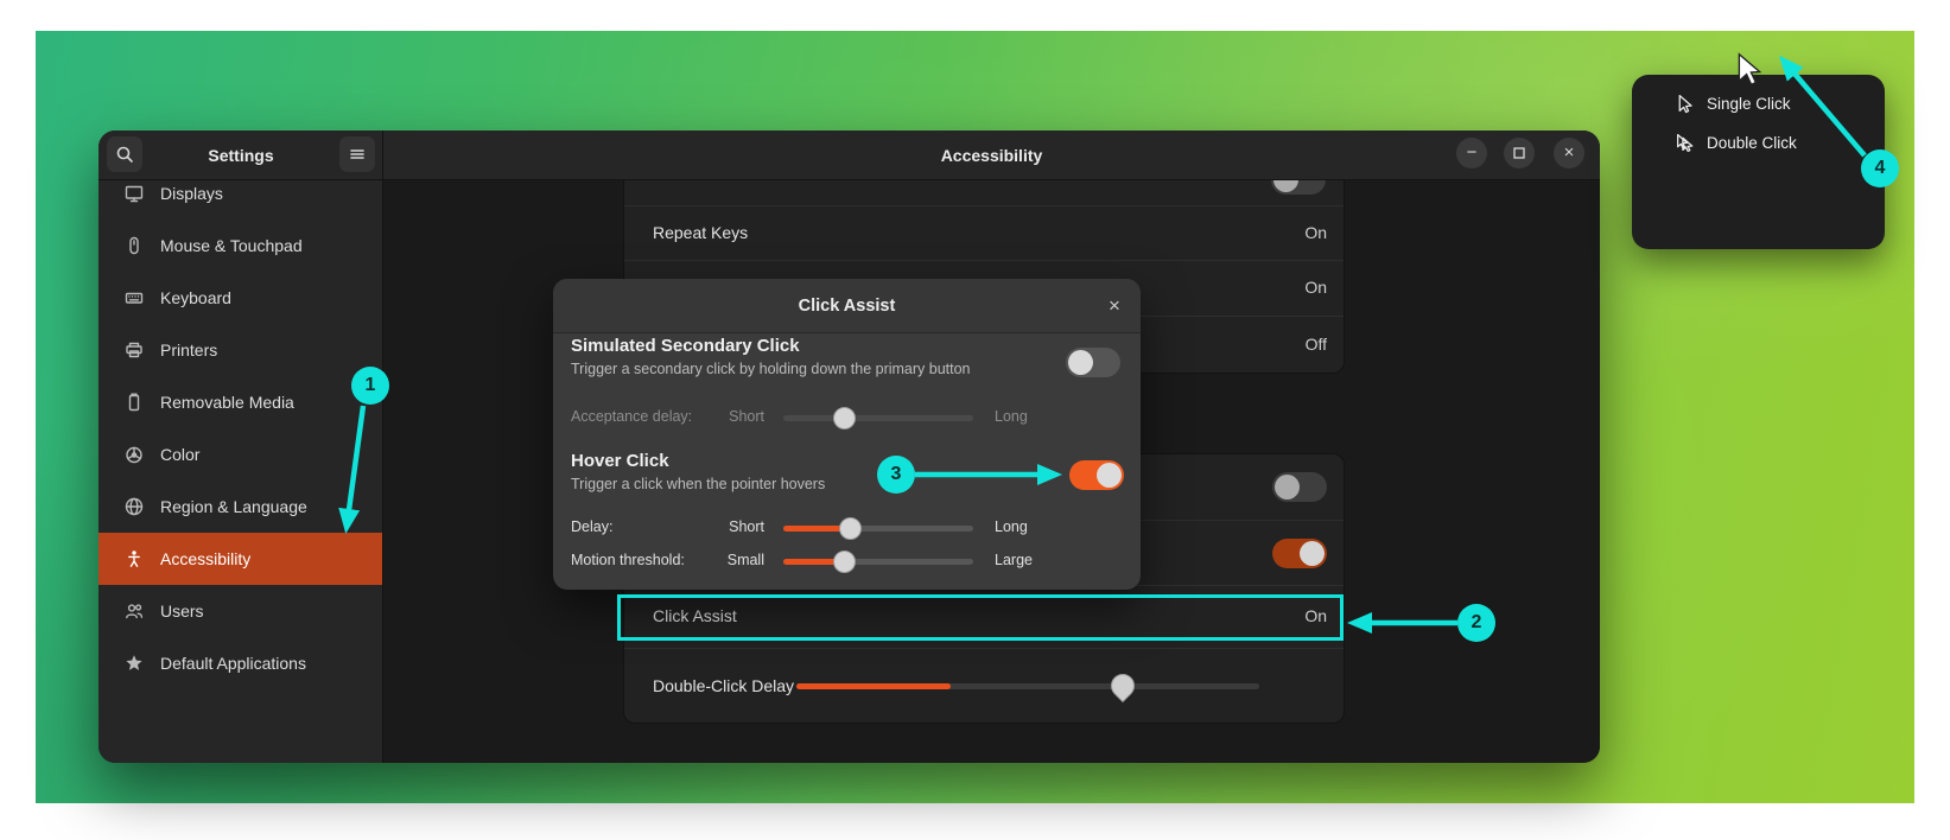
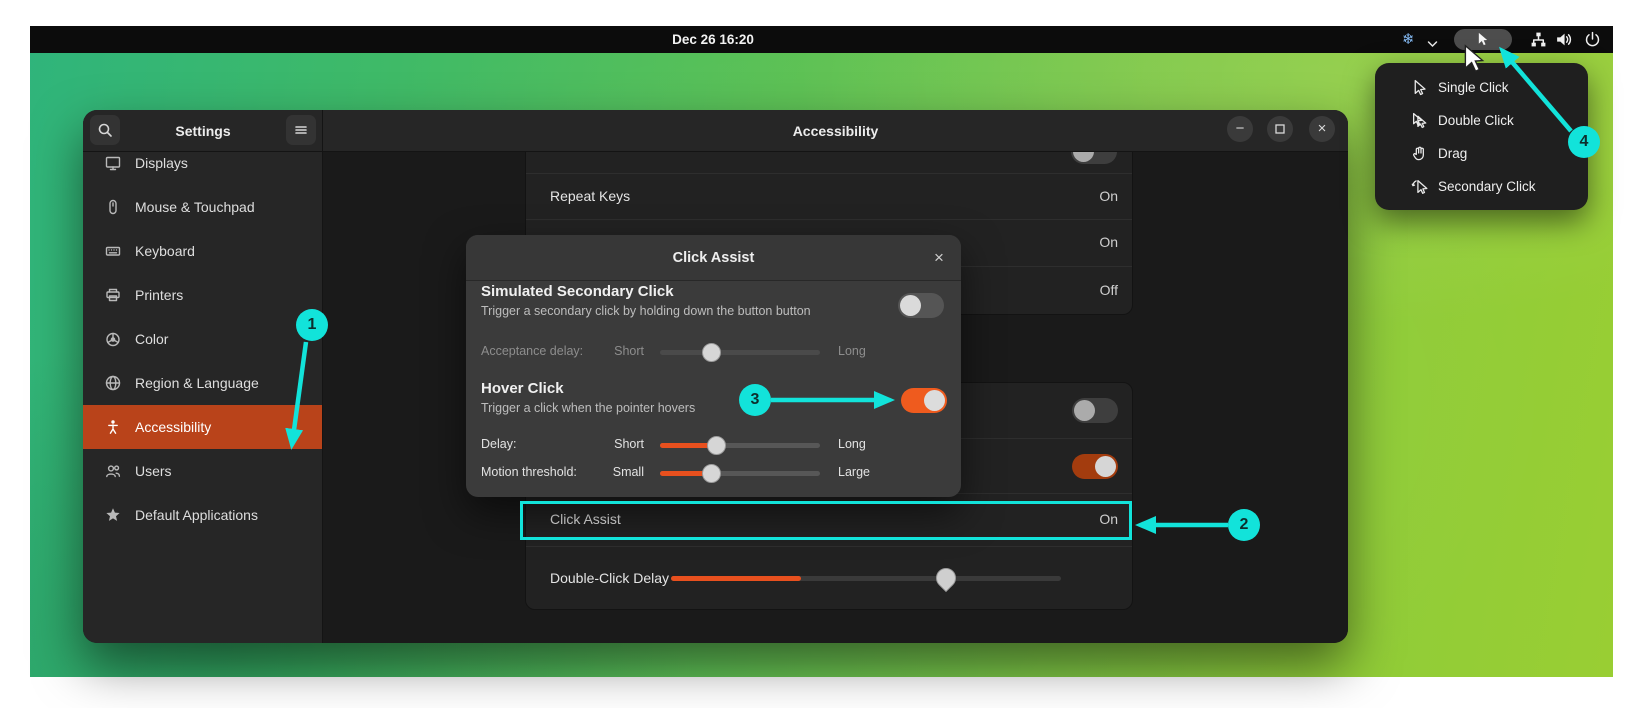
+ Dec 26 16:20
+ ❄
  Settings
  Accessibility
  −
  ×
  Displays
  Mouse & Touchpad
  Keyboard
  Printers
- Removable Media
  Color
  Region & Language
  Accessibility
  Users
  Default Applications
  Repeat Keys
  On
  On
  Off
  Click Assist
  On
  Double-Click Delay
  Click Assist
  ×
  Simulated Secondary Click
- Trigger a secondary click by holding down the primary button
+ Trigger a secondary click by holding down the button button
  Acceptance delay:
  Short
  Long
  Hover Click
  Trigger a click when the pointer hovers
  Delay:
  Short
  Long
  Motion threshold:
  Small
  Large
  Single Click
  Double Click
+ Drag
+ Secondary Click
  1
  2
  3
  4
